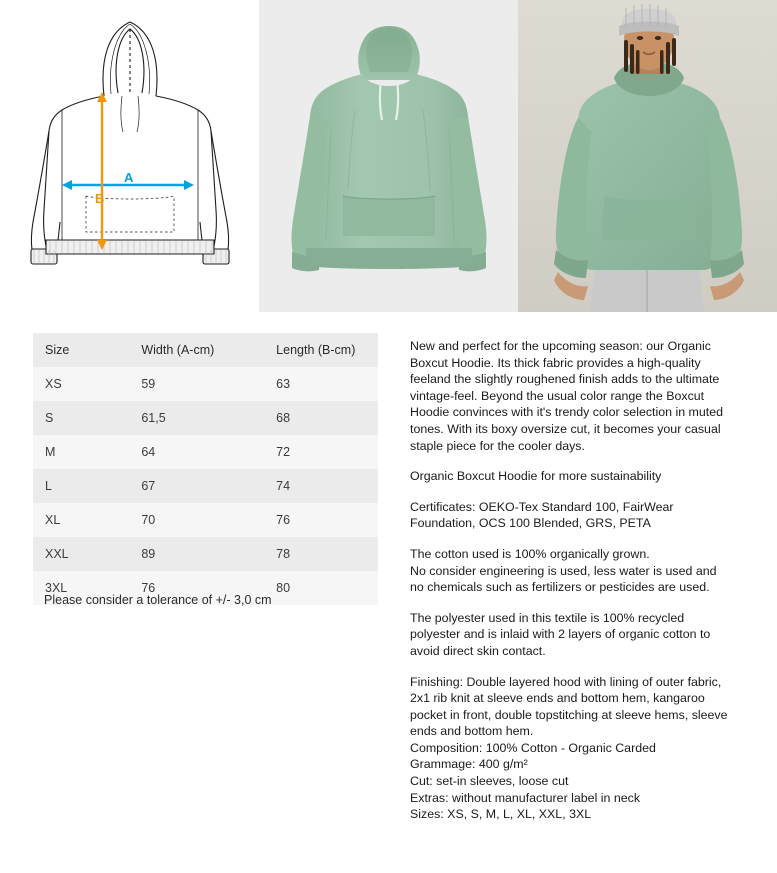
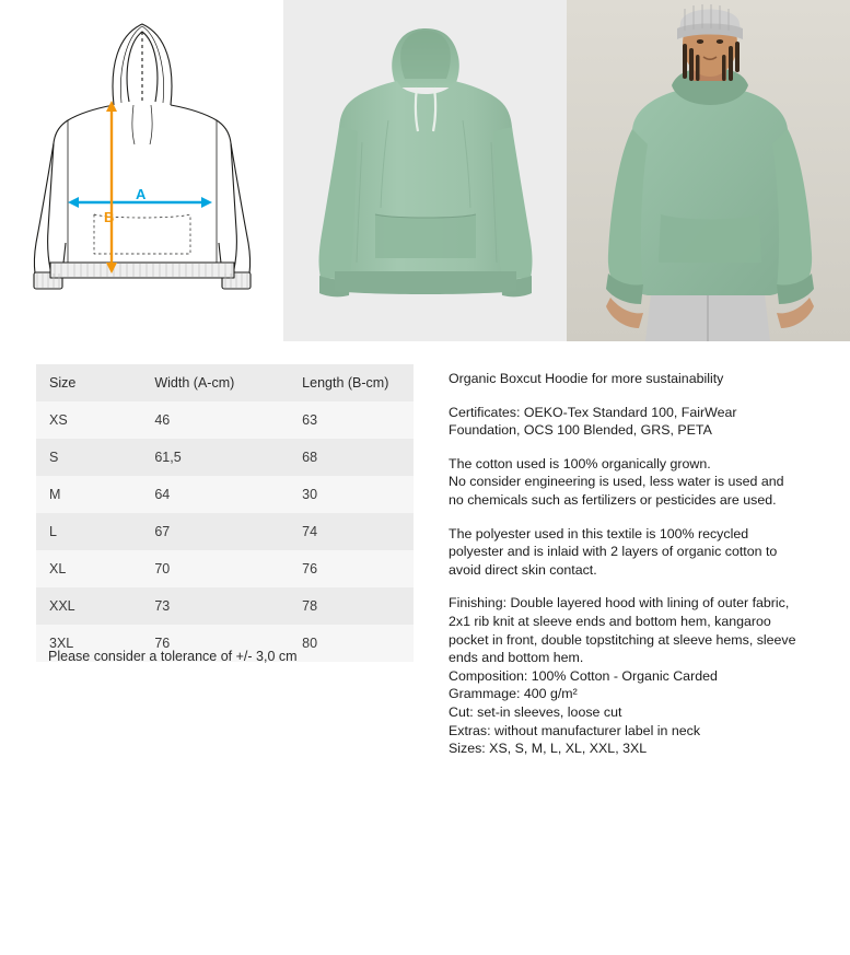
  A
  B
  Size	Width (A-cm)	Length (B-cm)
- XS	59	63
+ XS	46	63
  S	61,5	68
- M	64	72
+ M	64	30
  L	67	74
  XL	70	76
- XXL	89	78
+ XXL	73	78
  3XL	76	80
  Please consider a tolerance of +/- 3,0 cm
- New and perfect for the upcoming season: our Organic Boxcut Hoodie. Its thick fabric provides a high-quality feeland the slightly roughened finish adds to the ultimate vintage-feel. Beyond the usual color range the Boxcut Hoodie convinces with it's trendy color selection in muted tones. With its boxy oversize cut, it becomes your casual staple piece for the cooler days.
  Organic Boxcut Hoodie for more sustainability
  Certificates: OEKO-Tex Standard 100, FairWear Foundation, OCS 100 Blended, GRS, PETA
  The cotton used is 100% organically grown.
  No consider engineering is used, less water is used and no chemicals such as fertilizers or pesticides are used.
  The polyester used in this textile is 100% recycled polyester and is inlaid with 2 layers of organic cotton to avoid direct skin contact.
  Finishing: Double layered hood with lining of outer fabric, 2x1 rib knit at sleeve ends and bottom hem, kangaroo pocket in front, double topstitching at sleeve hems, sleeve ends and bottom hem.
  Composition: 100% Cotton - Organic Carded
  Grammage: 400 g/m²
  Cut: set-in sleeves, loose cut
  Extras: without manufacturer label in neck
  Sizes: XS, S, M, L, XL, XXL, 3XL
